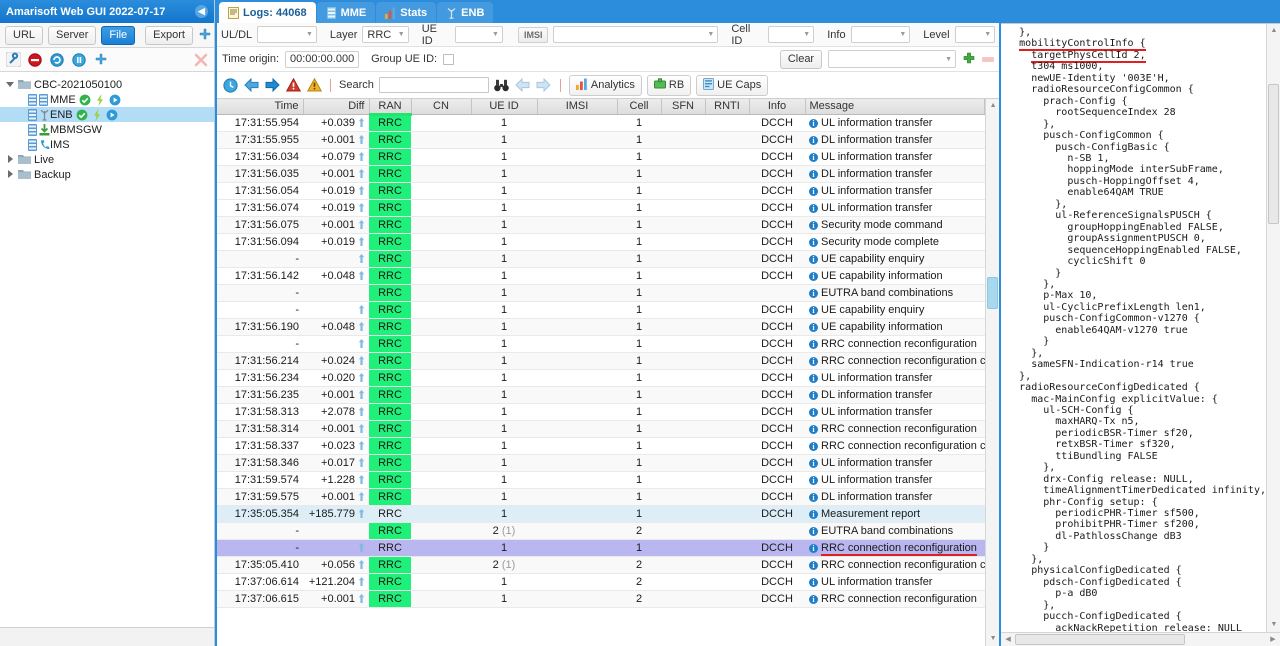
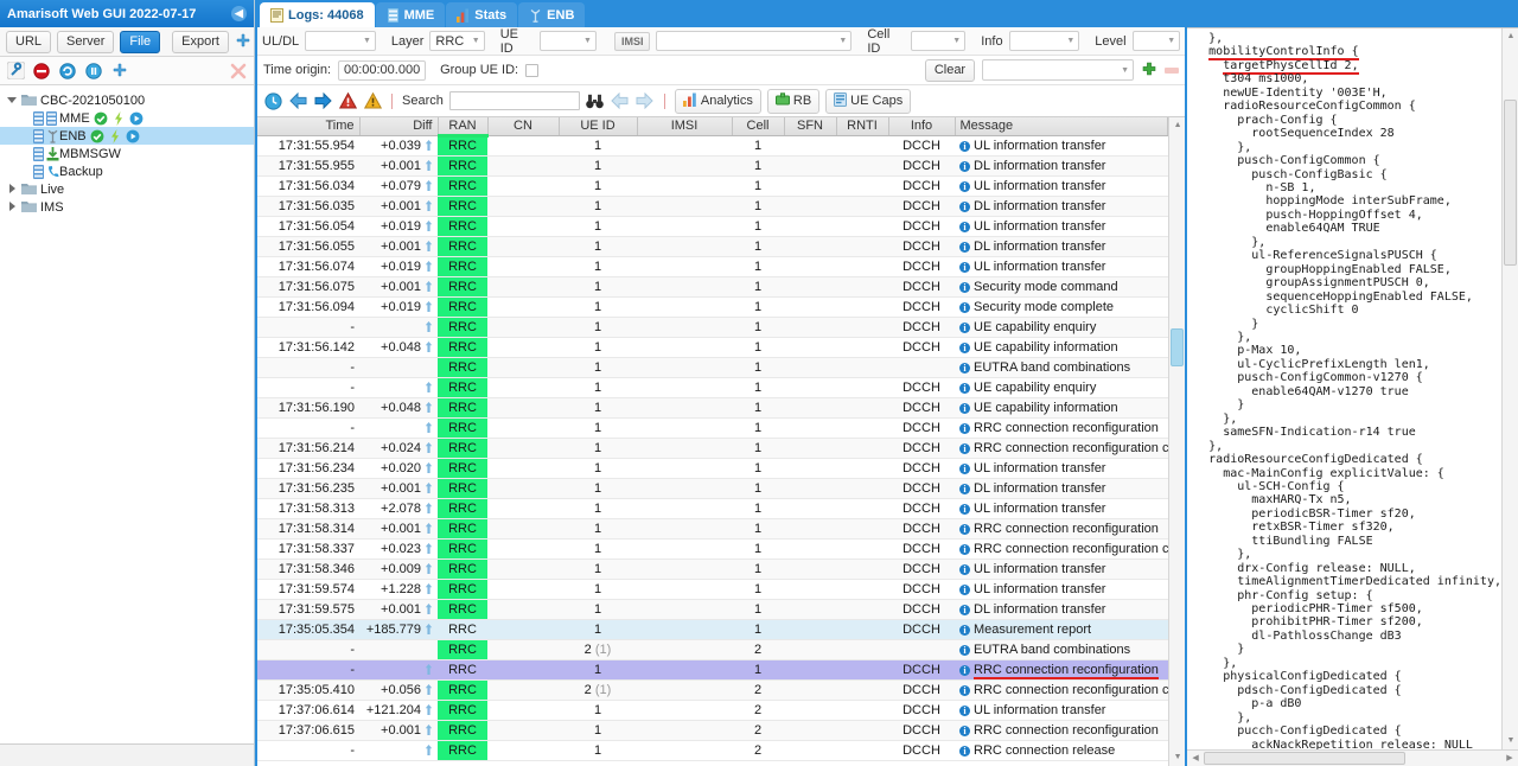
  Amarisoft Web GUI 2022-07-17
  ◀
  URL
  Server
  File
  Export
  CBC-2021050100
  MME
  ENB
  MBMSGW
- IMS
+ Backup
  Live
- Backup
+ IMS
  Logs: 44068
  MME
  Stats
  ENB
  UL/DL
  Layer
  RRC
  UE ID
  IMSI
  Cell ID
  Info
  Level
  Time origin:
  00:00:00.000
  Group UE ID:
  Clear
  Search
  Analytics
  RB
  UE Caps
  Time	Diff	RAN	CN	UE ID	IMSI	Cell	SFN	RNTI	Info	Message
  17:31:55.954	+0.039	RRC		1		1			DCCH	i UL information transfer
  17:31:55.955	+0.001	RRC		1		1			DCCH	i DL information transfer
  17:31:56.034	+0.079	RRC		1		1			DCCH	i UL information transfer
  17:31:56.035	+0.001	RRC		1		1			DCCH	i DL information transfer
  17:31:56.054	+0.019	RRC		1		1			DCCH	i UL information transfer
+ 17:31:56.055	+0.001	RRC		1		1			DCCH	i DL information transfer
  17:31:56.074	+0.019	RRC		1		1			DCCH	i UL information transfer
  17:31:56.075	+0.001	RRC		1		1			DCCH	i Security mode command
  17:31:56.094	+0.019	RRC		1		1			DCCH	i Security mode complete
  -		RRC		1		1			DCCH	i UE capability enquiry
  17:31:56.142	+0.048	RRC		1		1			DCCH	i UE capability information
  -		RRC		1		1				i EUTRA band combinations
  -		RRC		1		1			DCCH	i UE capability enquiry
  17:31:56.190	+0.048	RRC		1		1			DCCH	i UE capability information
  -		RRC		1		1			DCCH	i RRC connection reconfiguration
  17:31:56.214	+0.024	RRC		1		1			DCCH	i RRC connection reconfiguration c
  17:31:56.234	+0.020	RRC		1		1			DCCH	i UL information transfer
  17:31:56.235	+0.001	RRC		1		1			DCCH	i DL information transfer
  17:31:58.313	+2.078	RRC		1		1			DCCH	i UL information transfer
  17:31:58.314	+0.001	RRC		1		1			DCCH	i RRC connection reconfiguration
  17:31:58.337	+0.023	RRC		1		1			DCCH	i RRC connection reconfiguration c
- 17:31:58.346	+0.017	RRC		1		1			DCCH	i UL information transfer
+ 17:31:58.346	+0.009	RRC		1		1			DCCH	i UL information transfer
  17:31:59.574	+1.228	RRC		1		1			DCCH	i UL information transfer
  17:31:59.575	+0.001	RRC		1		1			DCCH	i DL information transfer
  17:35:05.354	+185.779	RRC		1		1			DCCH	i Measurement report
  -		RRC		2 (1)		2				i EUTRA band combinations
  -		RRC		1		1			DCCH	i RRC connection reconfiguration
  17:35:05.410	+0.056	RRC		2 (1)		2			DCCH	i RRC connection reconfiguration c
  17:37:06.614	+121.204	RRC		1		2			DCCH	i UL information transfer
  17:37:06.615	+0.001	RRC		1		2			DCCH	i RRC connection reconfiguration
+ -		RRC		1		2			DCCH	i RRC connection release
  },
  mobilityControlInfo {
  targetPhysCellId 2,
  t304 ms1000,
  newUE-Identity '003E'H,
  radioResourceConfigCommon {
  prach-Config {
  rootSequenceIndex 28
  },
  pusch-ConfigCommon {
  pusch-ConfigBasic {
  n-SB 1,
  hoppingMode interSubFrame,
  pusch-HoppingOffset 4,
  enable64QAM TRUE
  },
  ul-ReferenceSignalsPUSCH {
  groupHoppingEnabled FALSE,
  groupAssignmentPUSCH 0,
  sequenceHoppingEnabled FALSE,
  cyclicShift 0
  }
  },
  p-Max 10,
  ul-CyclicPrefixLength len1,
  pusch-ConfigCommon-v1270 {
  enable64QAM-v1270 true
  }
  },
  sameSFN-Indication-r14 true
  },
  radioResourceConfigDedicated {
  mac-MainConfig explicitValue: {
  ul-SCH-Config {
  maxHARQ-Tx n5,
  periodicBSR-Timer sf20,
  retxBSR-Timer sf320,
  ttiBundling FALSE
  },
  drx-Config release: NULL,
  timeAlignmentTimerDedicated infinity,
  phr-Config setup: {
  periodicPHR-Timer sf500,
  prohibitPHR-Timer sf200,
  dl-PathlossChange dB3
  }
  },
  physicalConfigDedicated {
  pdsch-ConfigDedicated {
  p-a dB0
  },
  pucch-ConfigDedicated {
  ackNackRepetition release: NULL
